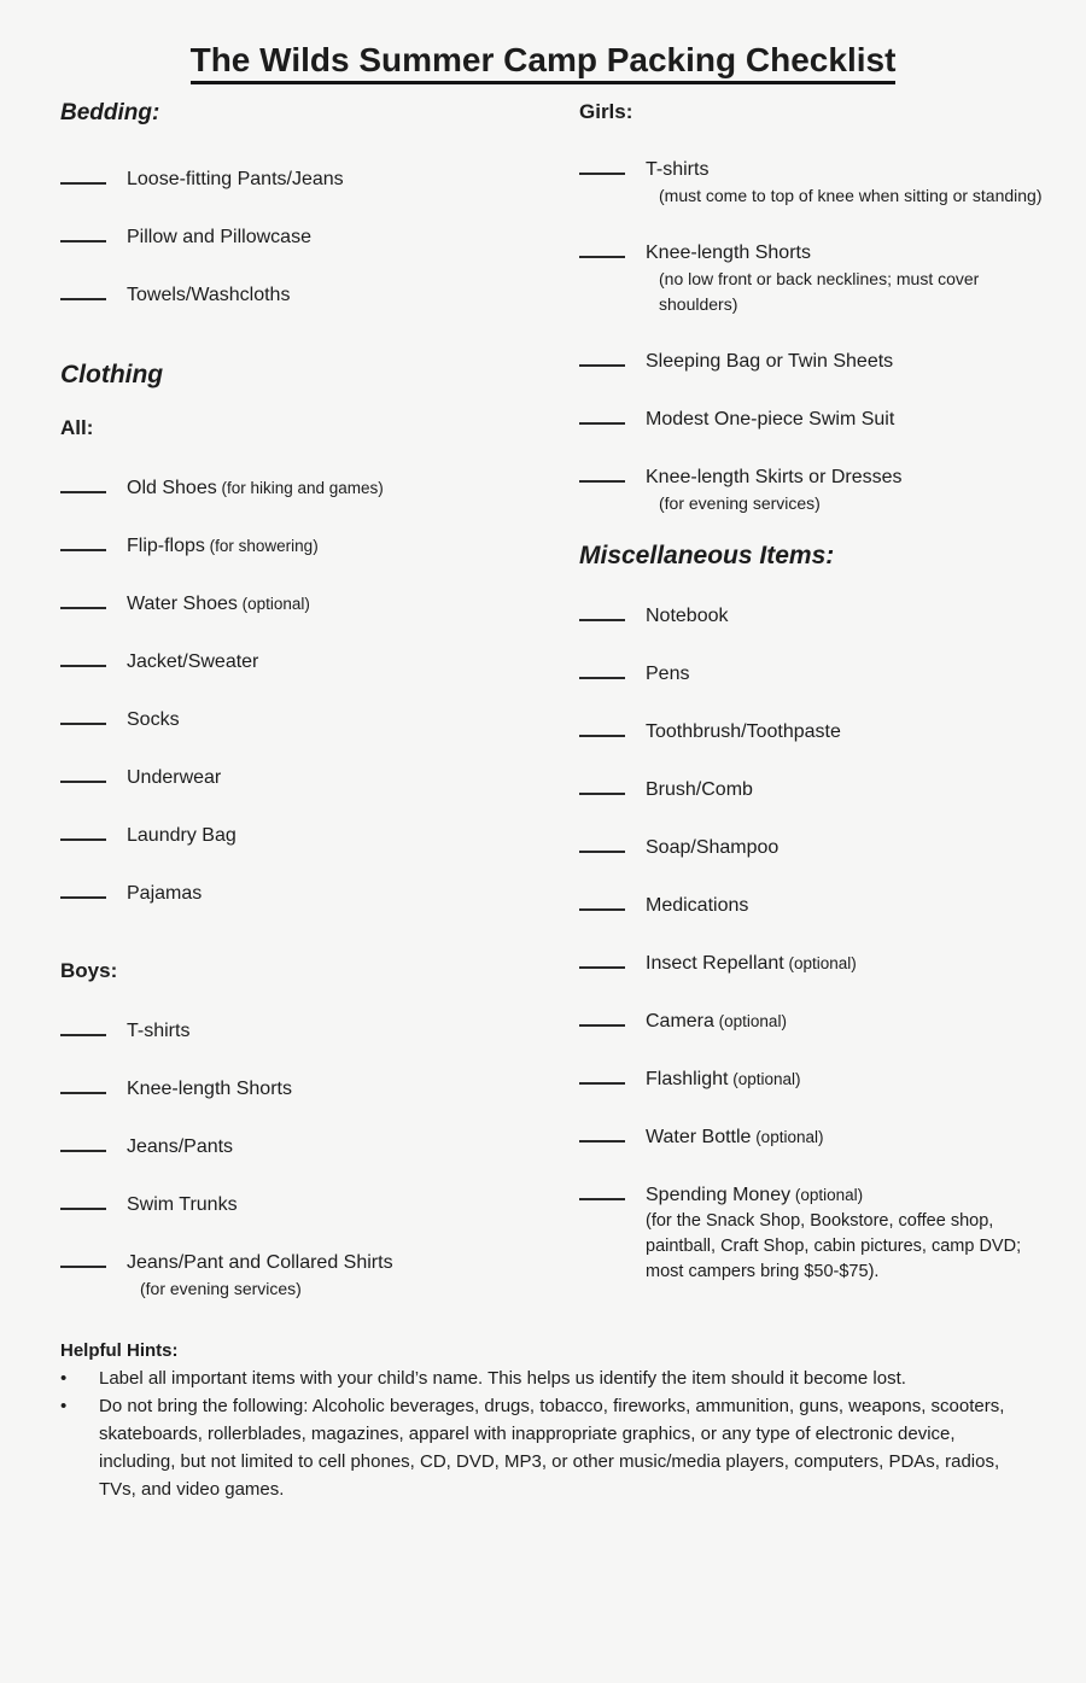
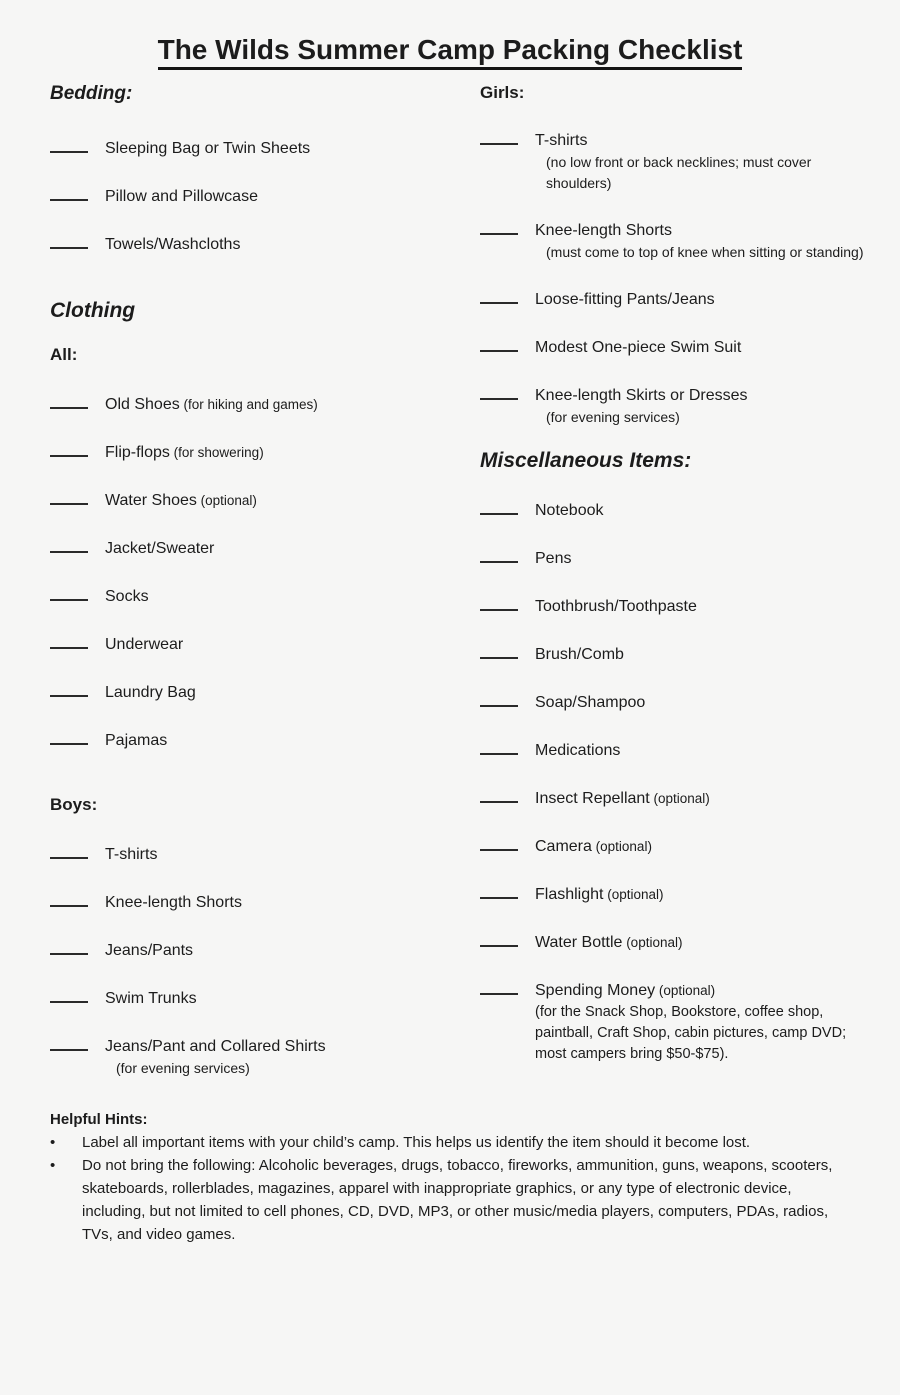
  The Wilds Summer Camp Packing Checklist
  Bedding:
- Loose-fitting Pants/Jeans
+ Sleeping Bag or Twin Sheets
  Pillow and Pillowcase
  Towels/Washcloths
  Clothing
  All:
  Old Shoes (for hiking and games)
  Flip-flops (for showering)
  Water Shoes (optional)
  Jacket/Sweater
  Socks
  Underwear
  Laundry Bag
  Pajamas
  Boys:
  T-shirts
  Knee-length Shorts
  Jeans/Pants
  Swim Trunks
  Jeans/Pant and Collared Shirts
  (for evening services)
  Girls:
  T-shirts
- (must come to top of knee when sitting or standing)
+ (no low front or back necklines; must cover shoulders)
  Knee-length Shorts
- (no low front or back necklines; must cover shoulders)
+ (must come to top of knee when sitting or standing)
- Sleeping Bag or Twin Sheets
+ Loose-fitting Pants/Jeans
  Modest One-piece Swim Suit
  Knee-length Skirts or Dresses
  (for evening services)
  Miscellaneous Items:
  Notebook
  Pens
  Toothbrush/Toothpaste
  Brush/Comb
  Soap/Shampoo
  Medications
  Insect Repellant (optional)
  Camera (optional)
  Flashlight (optional)
  Water Bottle (optional)
  Spending Money (optional)
  (for the Snack Shop, Bookstore, coffee shop, paintball, Craft Shop, cabin pictures, camp DVD; most campers bring $50-$75).
  Helpful Hints:
  •
- Label all important items with your child’s name. This helps us identify the item should it become lost.
+ Label all important items with your child’s camp. This helps us identify the item should it become lost.
  •
  Do not bring the following: Alcoholic beverages, drugs, tobacco, fireworks, ammunition, guns, weapons, scooters, skateboards, rollerblades, magazines, apparel with inappropriate graphics, or any type of electronic device, including, but not limited to cell phones, CD, DVD, MP3, or other music/media players, computers, PDAs, radios, TVs, and video games.
